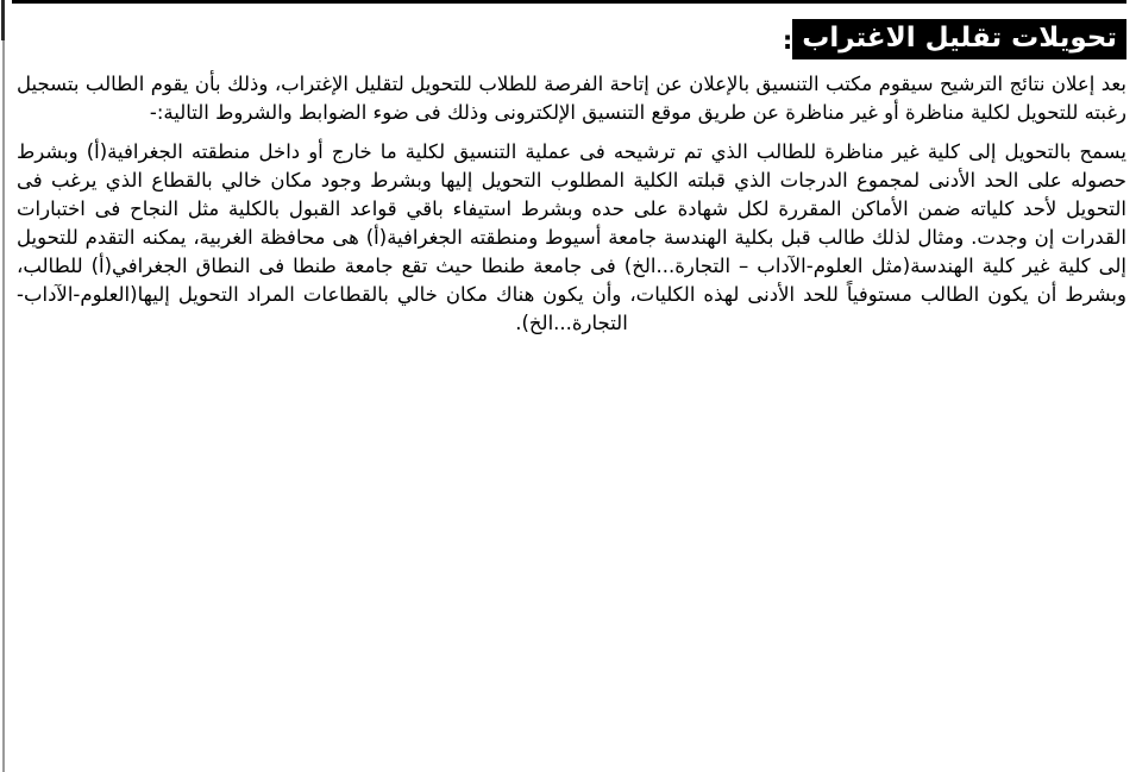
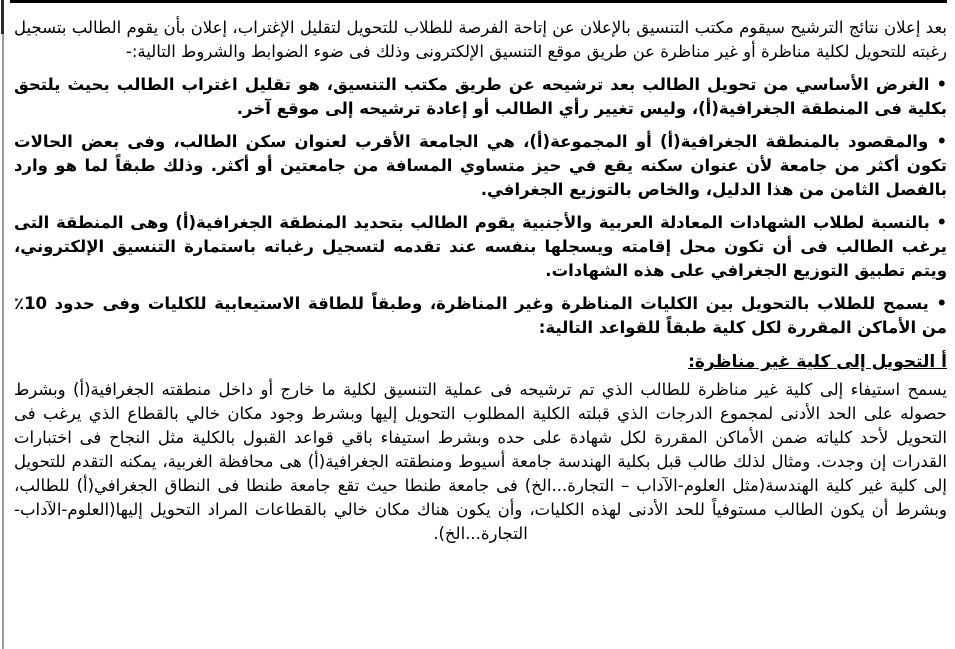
- تحويلات تقليل الاغتراب:
- بعد إعلان نتائج الترشيح سيقوم مكتب التنسيق بالإعلان عن إتاحة الفرصة للطلاب للتحويل لتقليل الإغتراب، وذلك بأن يقوم الطالب بتسجيل رغبته للتحويل لكلية مناظرة أو غير مناظرة عن طريق موقع التنسيق الإلكترونى وذلك فى ضوء الضوابط والشروط التالية:-
+ بعد إعلان نتائج الترشيح سيقوم مكتب التنسيق بالإعلان عن إتاحة الفرصة للطلاب للتحويل لتقليل الإغتراب، إعلان بأن يقوم الطالب بتسجيل رغبته للتحويل لكلية مناظرة أو غير مناظرة عن طريق موقع التنسيق الإلكترونى وذلك فى ضوء الضوابط والشروط التالية:-
+ • الغرض الأساسي من تحويل الطالب بعد ترشيحه عن طريق مكتب التنسيق، هو تقليل اغتراب الطالب بحيث يلتحق بكلية فى المنطقة الجغرافية(أ)، وليس تغيير رأي الطالب أو إعادة ترشيحه إلى موقع آخر.
+ • والمقصود بالمنطقة الجغرافية(أ) أو المجموعة(أ)، هي الجامعة الأقرب لعنوان سكن الطالب، وفى بعض الحالات تكون أكثر من جامعة لأن عنوان سكنه يقع في حيز متساوي المسافة من جامعتين أو أكثر. وذلك طبقاً لما هو وارد بالفصل الثامن من هذا الدليل، والخاص بالتوزيع الجغرافي.
+ • بالنسبة لطلاب الشهادات المعادلة العربية والأجنبية يقوم الطالب بتحديد المنطقة الجغرافية(أ) وهى المنطقة التى يرغب الطالب فى أن تكون محل إقامته ويسجلها بنفسه عند تقدمه لتسجيل رغباته باستمارة التنسيق الإلكتروني، ويتم تطبيق التوزيع الجغرافي على هذه الشهادات.
+ • يسمح للطلاب بالتحويل بين الكليات المناظرة وغير المناظرة، وطبقاً للطاقة الاستيعابية للكليات وفى حدود 10٪ من الأماكن المقررة لكل كلية طبقاً للقواعد التالية:
+ أ التحويل إلى كلية غير مناظرة:
- يسمح بالتحويل إلى كلية غير مناظرة للطالب الذي تم ترشيحه فى عملية التنسيق لكلية ما خارج أو داخل منطقته الجغرافية(أ) وبشرط حصوله على الحد الأدنى لمجموع الدرجات الذي قبلته الكلية المطلوب التحويل إليها وبشرط وجود مكان خالي بالقطاع الذي يرغب فى التحويل لأحد كلياته ضمن الأماكن المقررة لكل شهادة على حده وبشرط استيفاء باقي قواعد القبول بالكلية مثل النجاح فى اختبارات القدرات إن وجدت. ومثال لذلك طالب قبل بكلية الهندسة جامعة أسيوط ومنطقته الجغرافية(أ) هى محافظة الغربية، يمكنه التقدم للتحويل إلى كلية غير كلية الهندسة(مثل العلوم-الآداب – التجارة...الخ) فى جامعة طنطا حيث تقع جامعة طنطا فى النطاق الجغرافي(أ) للطالب، وبشرط أن يكون الطالب مستوفياً للحد الأدنى لهذه الكليات، وأن يكون هناك مكان خالي بالقطاعات المراد التحويل إليها(العلوم-الآداب- التجارة...الخ).
+ يسمح استيفاء إلى كلية غير مناظرة للطالب الذي تم ترشيحه فى عملية التنسيق لكلية ما خارج أو داخل منطقته الجغرافية(أ) وبشرط حصوله على الحد الأدنى لمجموع الدرجات الذي قبلته الكلية المطلوب التحويل إليها وبشرط وجود مكان خالي بالقطاع الذي يرغب فى التحويل لأحد كلياته ضمن الأماكن المقررة لكل شهادة على حده وبشرط استيفاء باقي قواعد القبول بالكلية مثل النجاح فى اختبارات القدرات إن وجدت. ومثال لذلك طالب قبل بكلية الهندسة جامعة أسيوط ومنطقته الجغرافية(أ) هى محافظة الغربية، يمكنه التقدم للتحويل إلى كلية غير كلية الهندسة(مثل العلوم-الآداب – التجارة...الخ) فى جامعة طنطا حيث تقع جامعة طنطا فى النطاق الجغرافي(أ) للطالب، وبشرط أن يكون الطالب مستوفياً للحد الأدنى لهذه الكليات، وأن يكون هناك مكان خالي بالقطاعات المراد التحويل إليها(العلوم-الآداب- التجارة...الخ).
